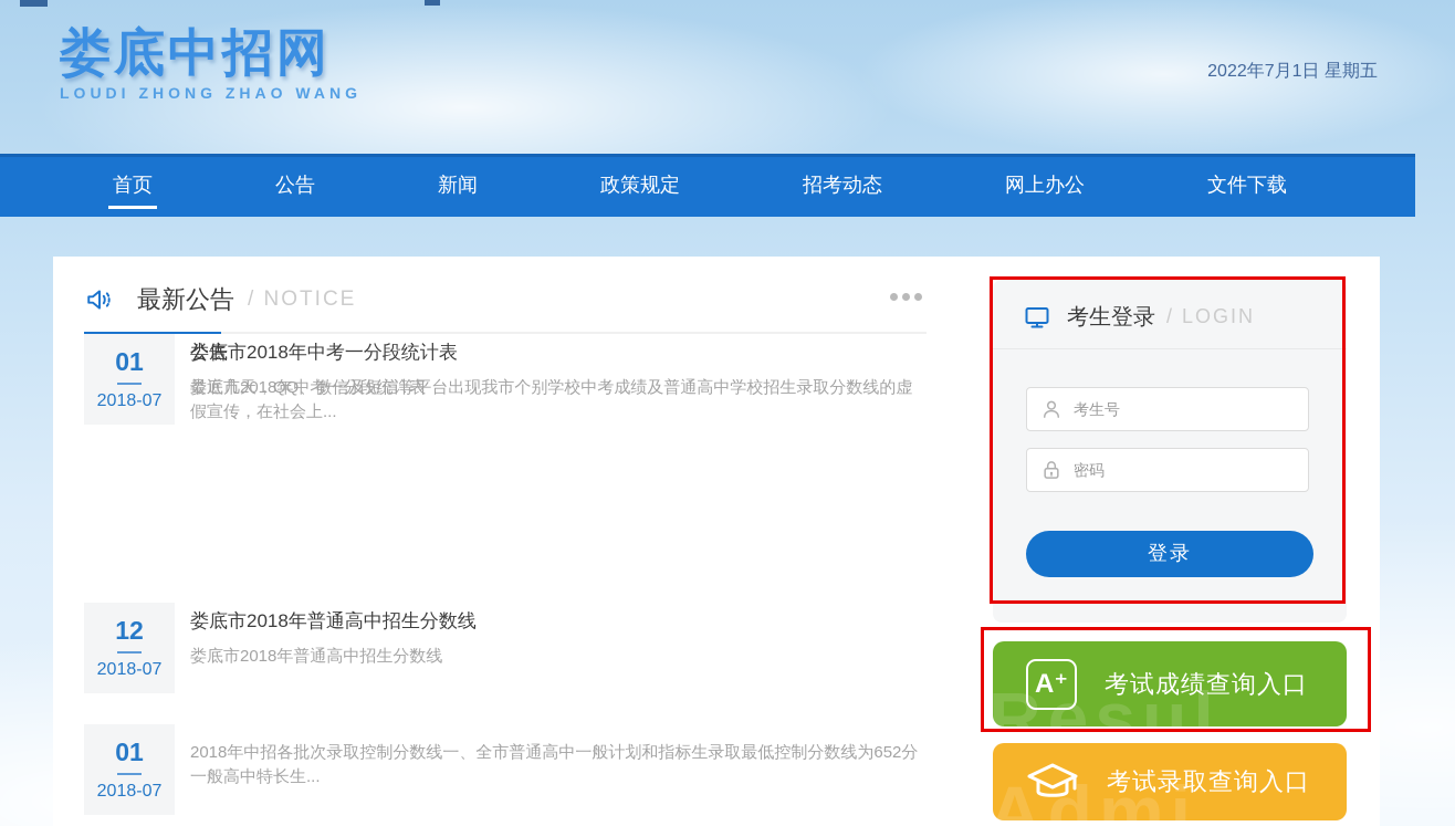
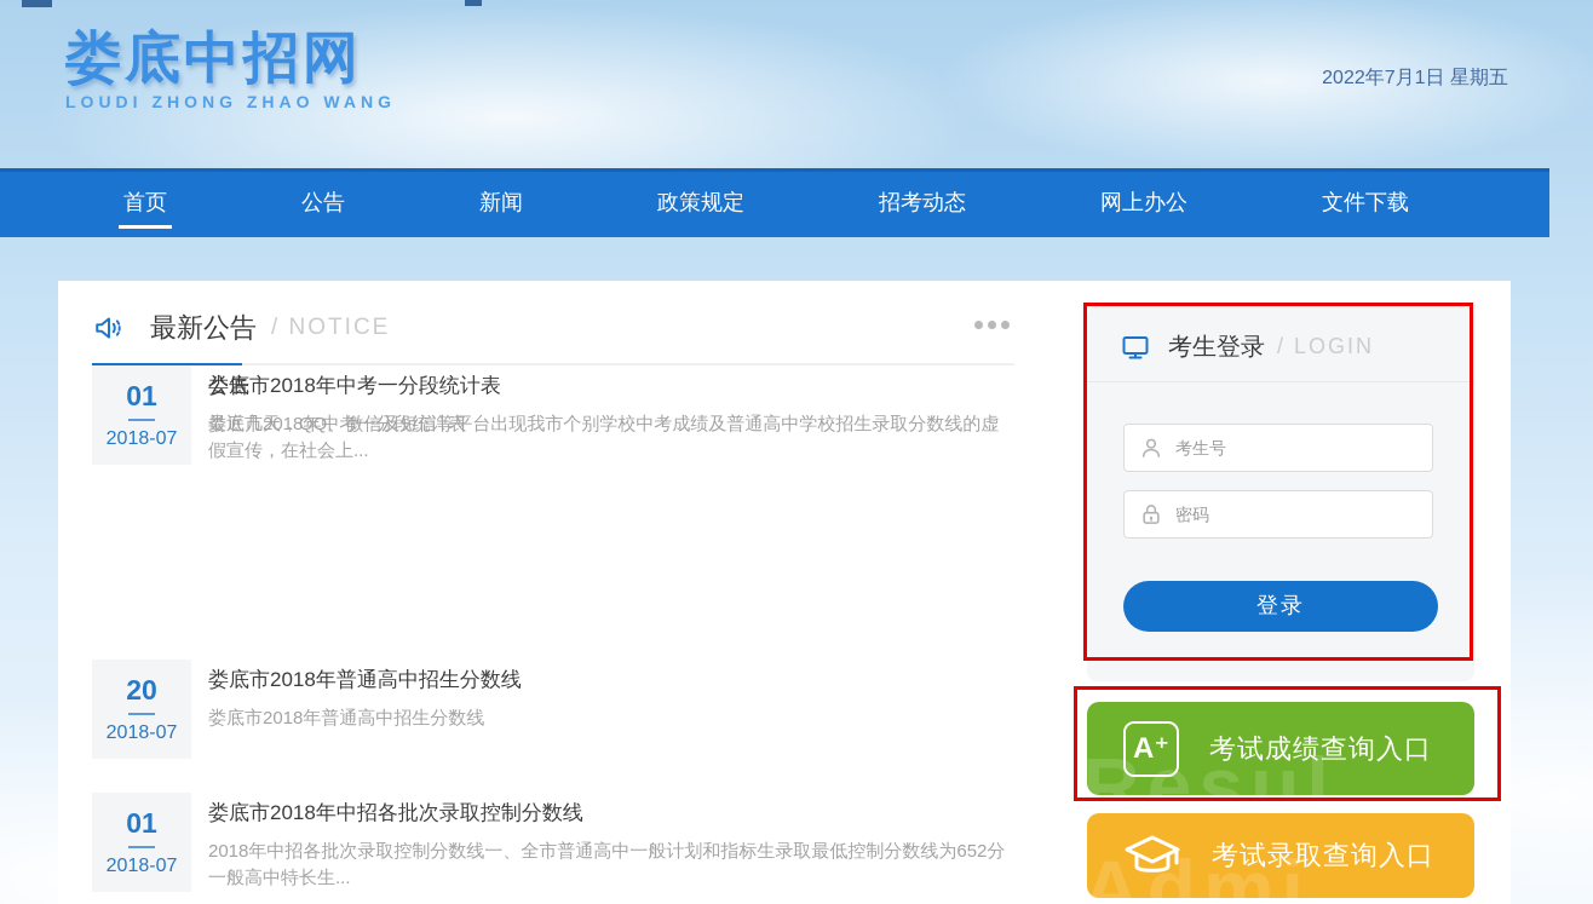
  娄底中招网
  LOUDI ZHONG ZHAO WANG
  2022年7月1日 星期五
  首页
  公告
  新闻
  政策规定
  招考动态
  网上办公
  文件下载
  最新公告
  / NOTICE
- 12
+ 20
  2018-07
  娄底市2018年普通高中招生分数线
  娄底市2018年普通高中招生分数线
  01
  2018-07
+ 娄底市2018年中招各批次录取控制分数线
  2018年中招各批次录取控制分数线一、全市普通高中一般计划和指标生录取最低控制分数线为652分一般高中特长生...
  公告
  最近几天，QQ、微信及短信等平台出现我市个别学校中考成绩及普通高中学校招生录取分数线的虚假宣传，在社会上...
  01
  2018-07
  娄底市2018年中考一分段统计表
  娄底市2018年中考一分段统计表
  考生登录
  / LOGIN
  考生号
  密码
  登录
  Resul
  A⁺
  考试成绩查询入口
  Admi
  考试录取查询入口
